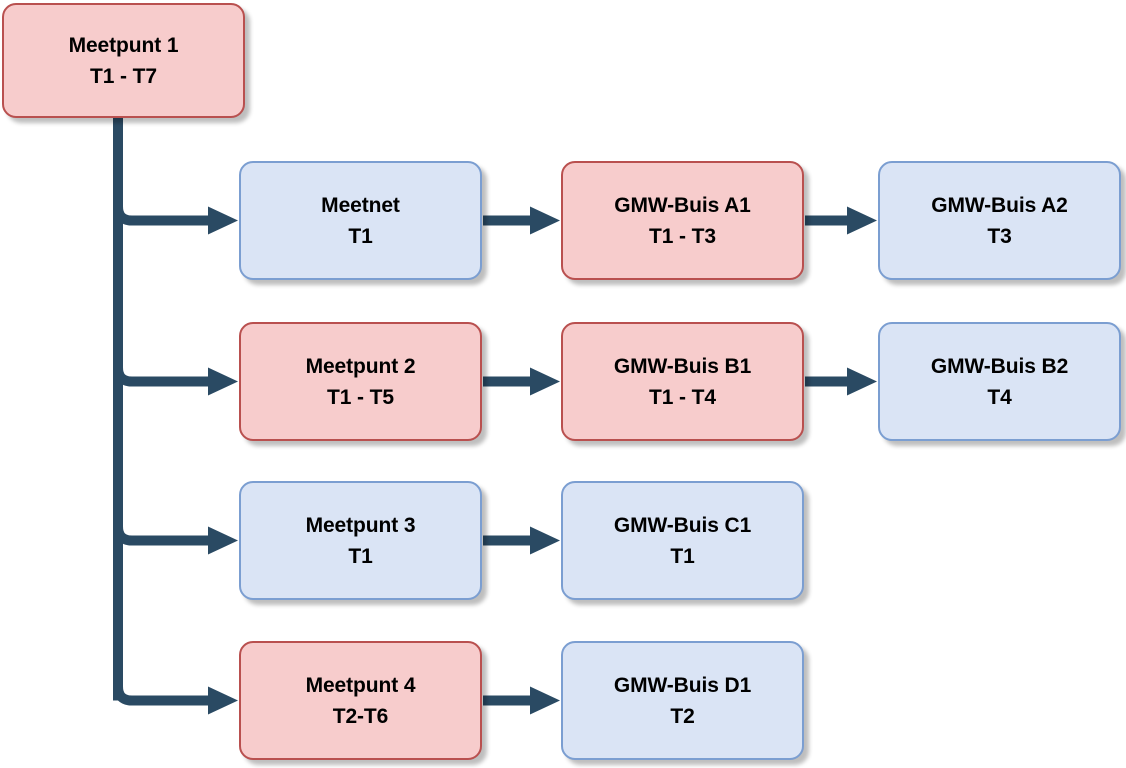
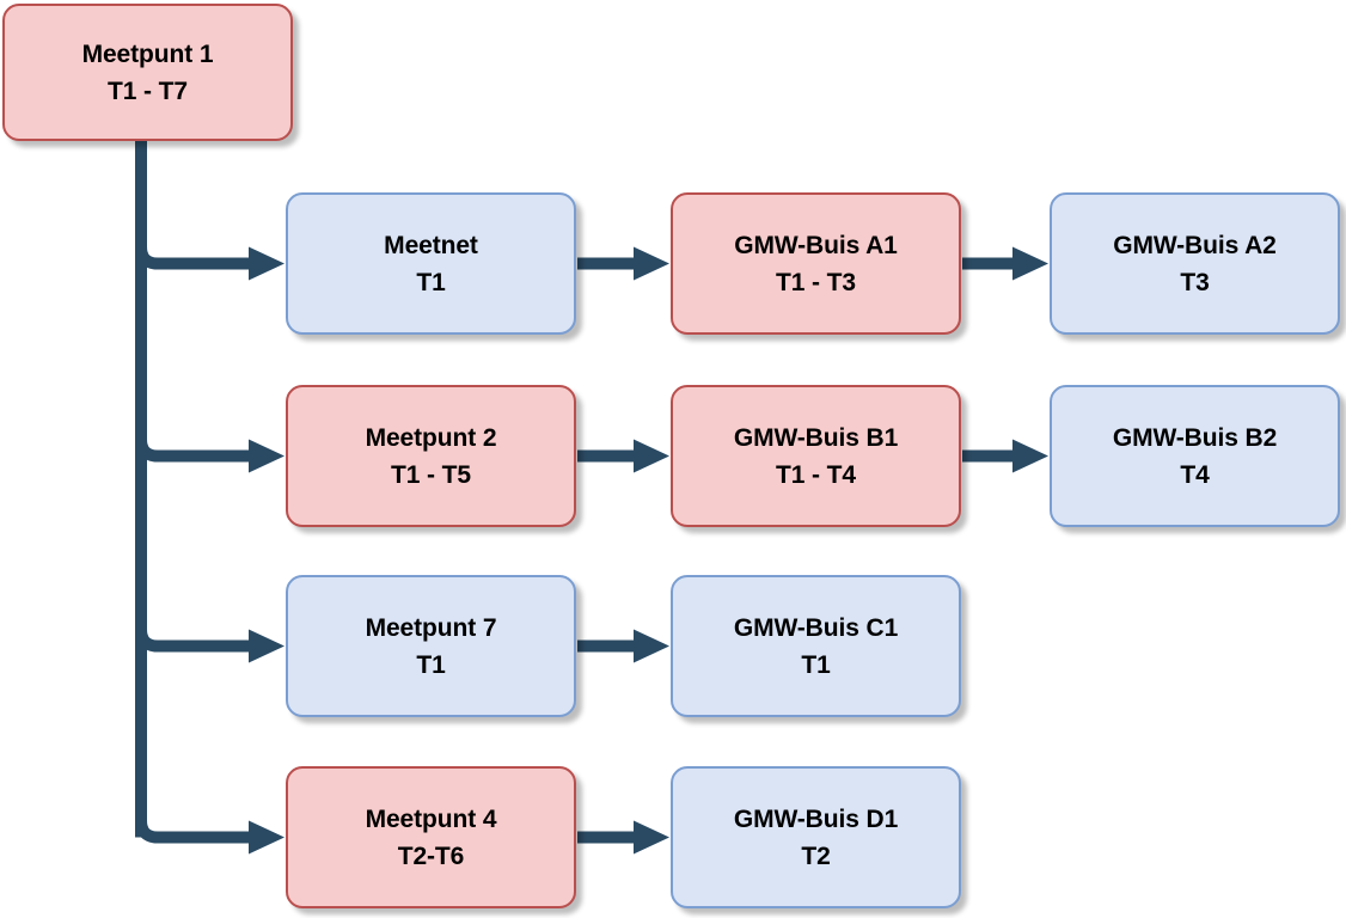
  Meetpunt 1
  T1 - T7
  Meetnet
  T1
  GMW-Buis A1
  T1 - T3
  GMW-Buis A2
  T3
  Meetpunt 2
  T1 - T5
  GMW-Buis B1
  T1 - T4
  GMW-Buis B2
  T4
- Meetpunt 3
+ Meetpunt 7
  T1
  GMW-Buis C1
  T1
  Meetpunt 4
  T2-T6
  GMW-Buis D1
  T2
